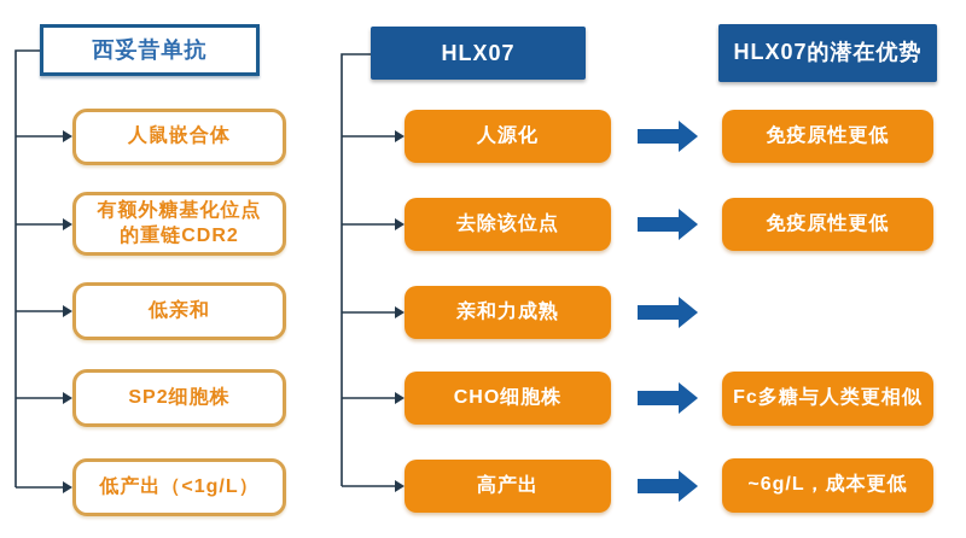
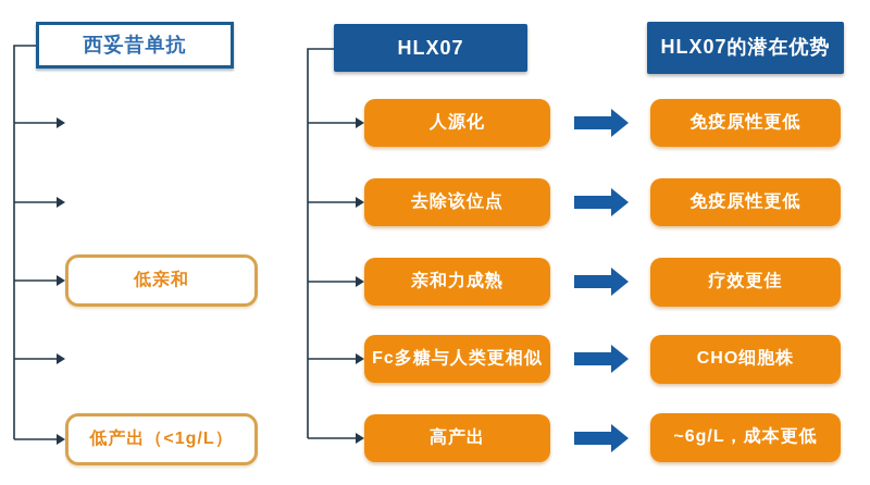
  西妥昔单抗
- 人鼠嵌合体
- 有额外糖基化位点的重链CDR2
  低亲和
- SP2细胞株
  低产出（<1g/L）
  HLX07
  人源化
  去除该位点
  亲和力成熟
- CHO细胞株
+ Fc多糖与人类更相似
  高产出
  HLX07的潜在优势
  免疫原性更低
  免疫原性更低
+ 疗效更佳
- Fc多糖与人类更相似
+ CHO细胞株
  ~6g/L，成本更低
